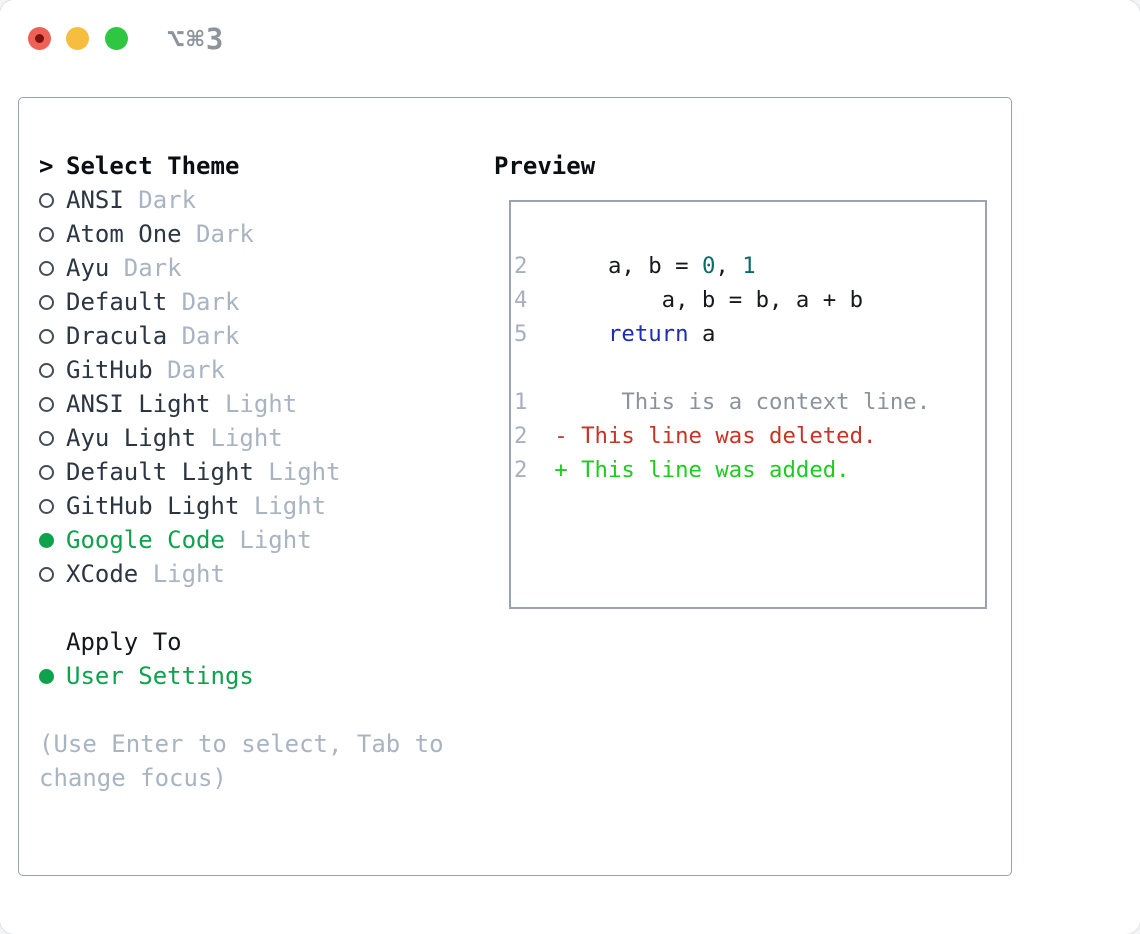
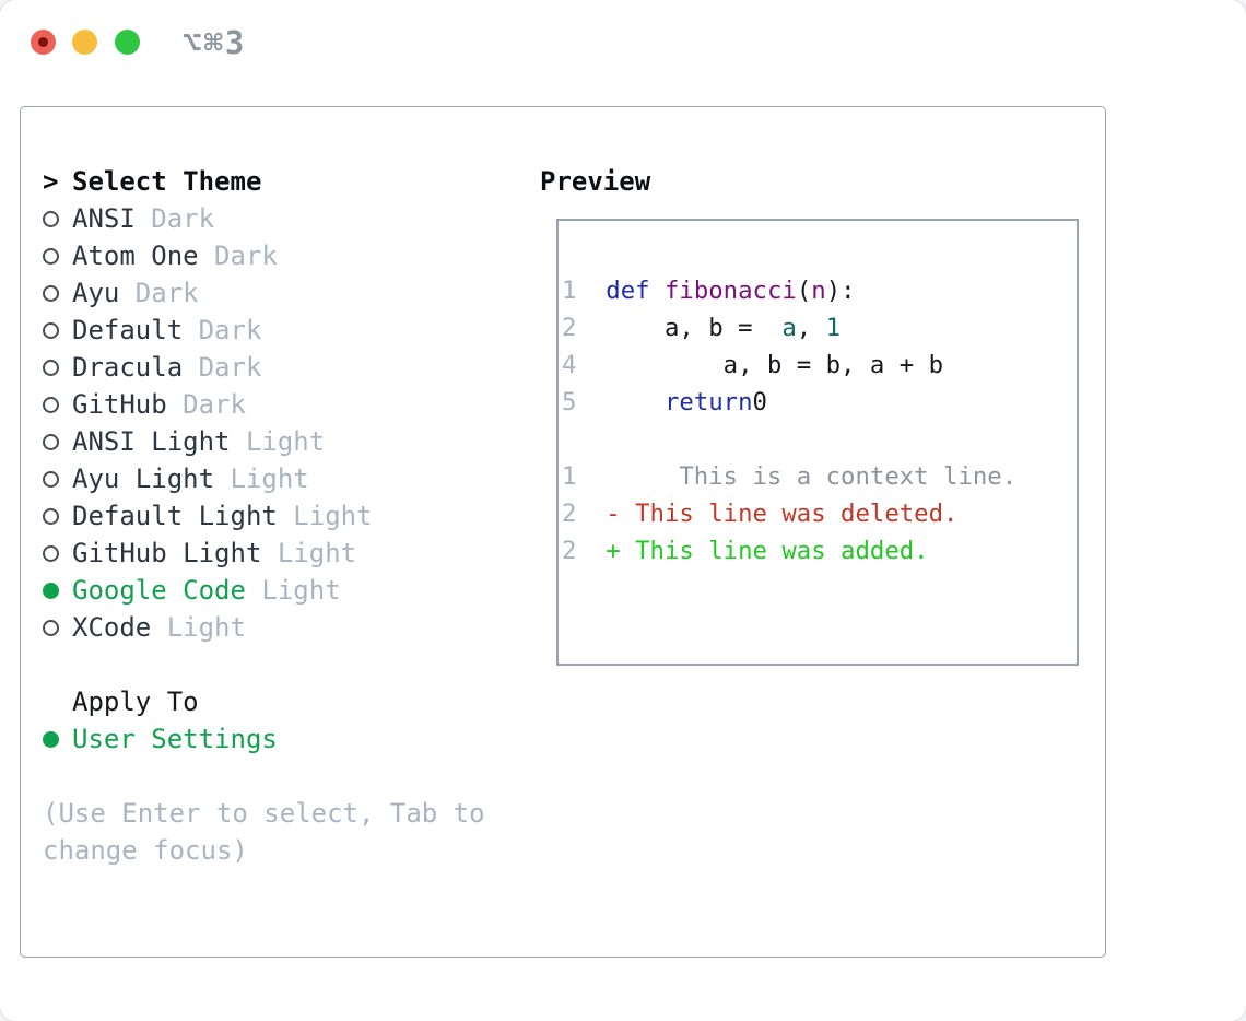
  ⌥⌘3
  >
  Select Theme
  ANSI
  Dark
  Atom One
  Dark
  Ayu
  Dark
  Default
  Dark
  Dracula
  Dark
  GitHub
  Dark
  ANSI Light
  Light
  Ayu Light
  Light
  Default Light
  Light
  GitHub Light
  Light
  Google Code
  Light
  XCode
  Light
  Apply To
  User Settings
  (Use Enter to select, Tab to
  change focus)
  Preview
+ 1 def fibonacci(n):
- 2 a, b = 0, 1
+ 2 a, b = a, 1
  4 a, b = b, a + b
- 5 return a
+ 5 return0
  1 This is a context line.
  2 - This line was deleted.
  2 + This line was added.
